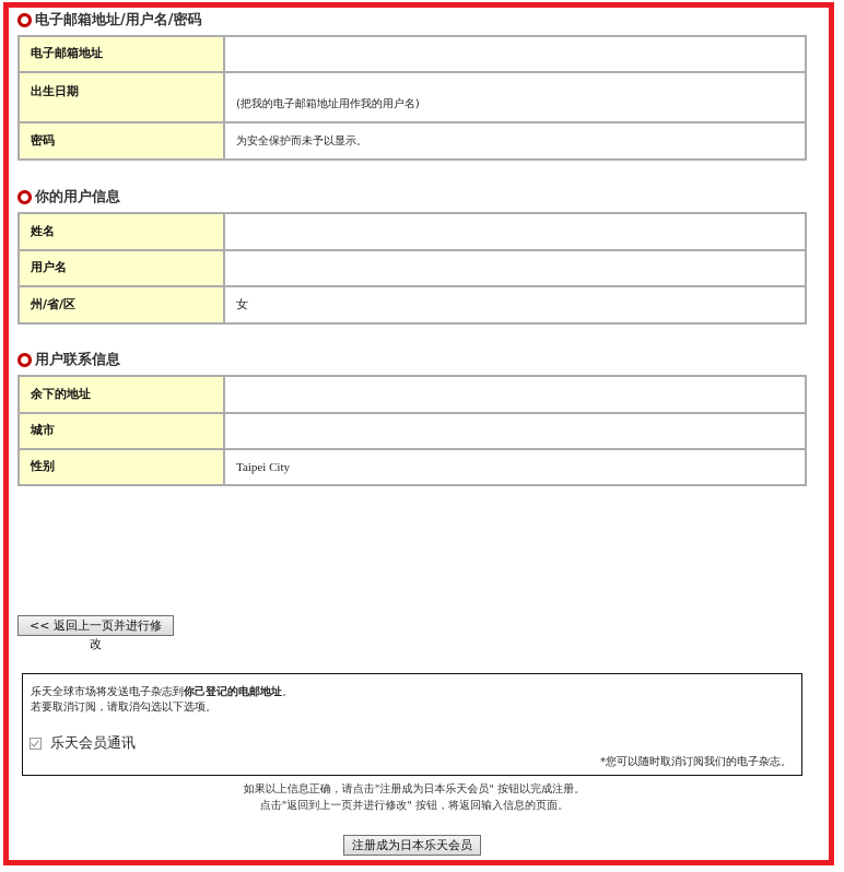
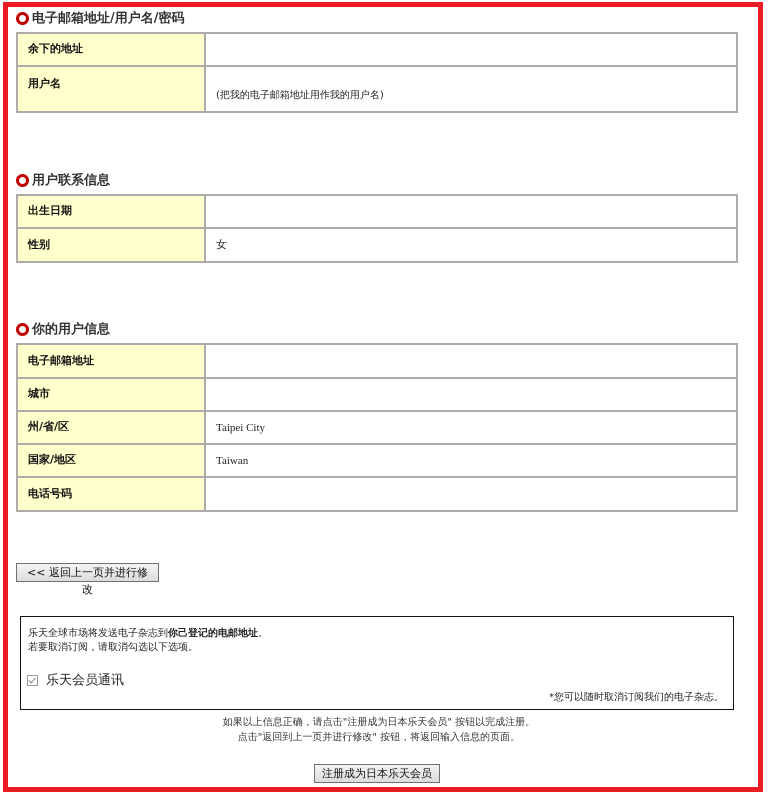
  电子邮箱地址/用户名/密码
- 电子邮箱地址
+ 余下的地址
- 出生日期	(把我的电子邮箱地址用作我的用户名)
+ 用户名	(把我的电子邮箱地址用作我的用户名)
- 密码	为安全保护而未予以显示。
- 你的用户信息
+ 用户联系信息
- 姓名
- 用户名
+ 出生日期
- 州/省/区	女
+ 性别	女
- 用户联系信息
+ 你的用户信息
- 余下的地址
+ 电子邮箱地址
  城市
- 性别	Taipei City
+ 州/省/区	Taipei City
+ 国家/地区	Taiwan
+ 电话号码
  << 返回上一页并进行修改
  乐天全球市场将发送电子杂志到你己登记的电邮地址。
  若要取消订阅，请取消勾选以下选项。
  乐天会员通讯
  *您可以随时取消订阅我们的电子杂志。
  如果以上信息正确，请点击"注册成为日本乐天会员" 按钮以完成注册。
  点击"返回到上一页并进行修改" 按钮，将返回输入信息的页面。
  注册成为日本乐天会员
